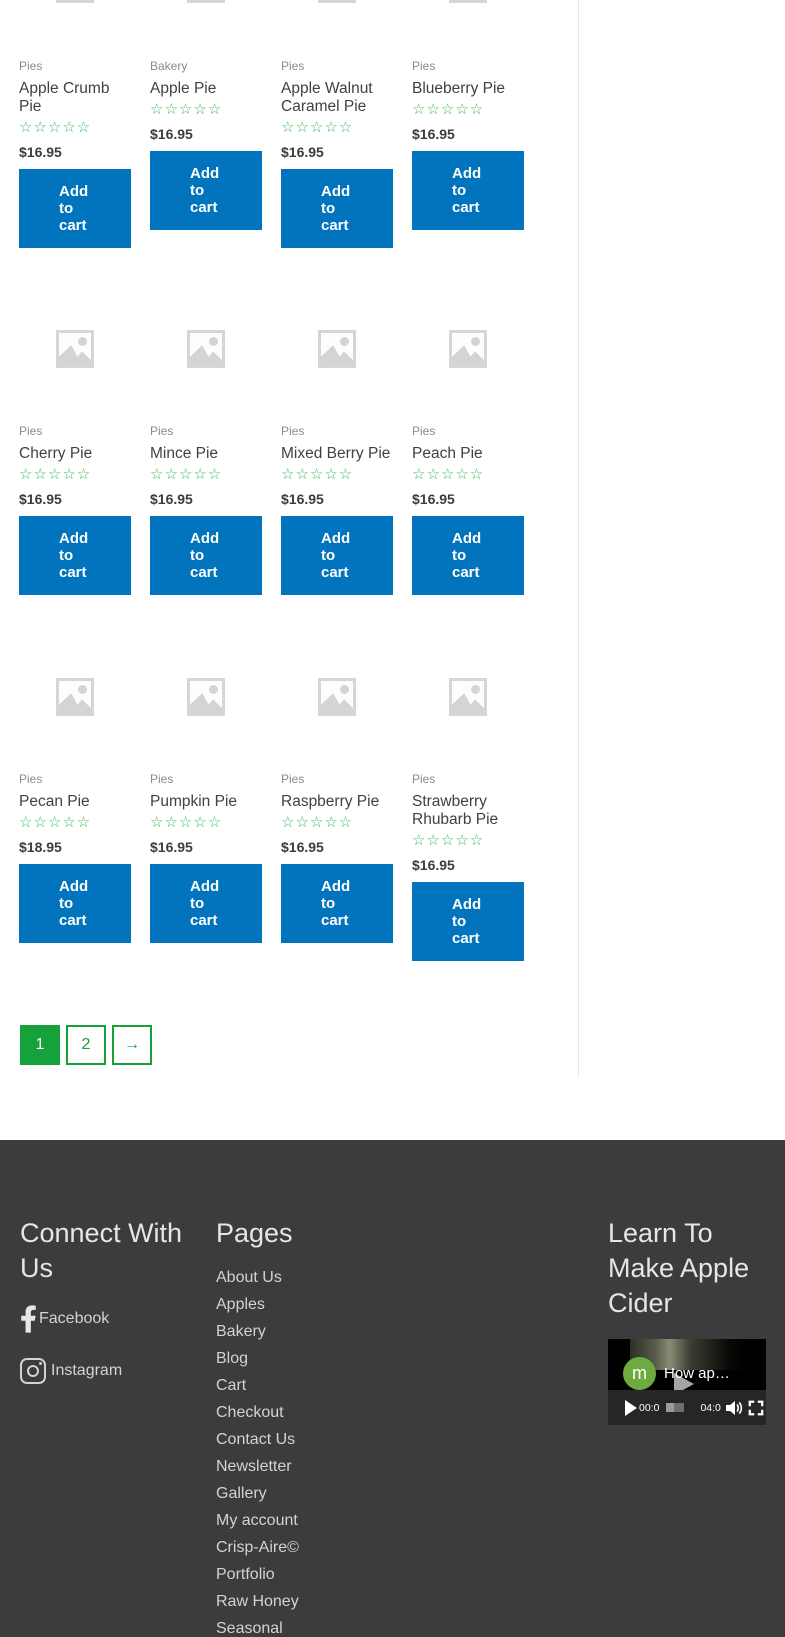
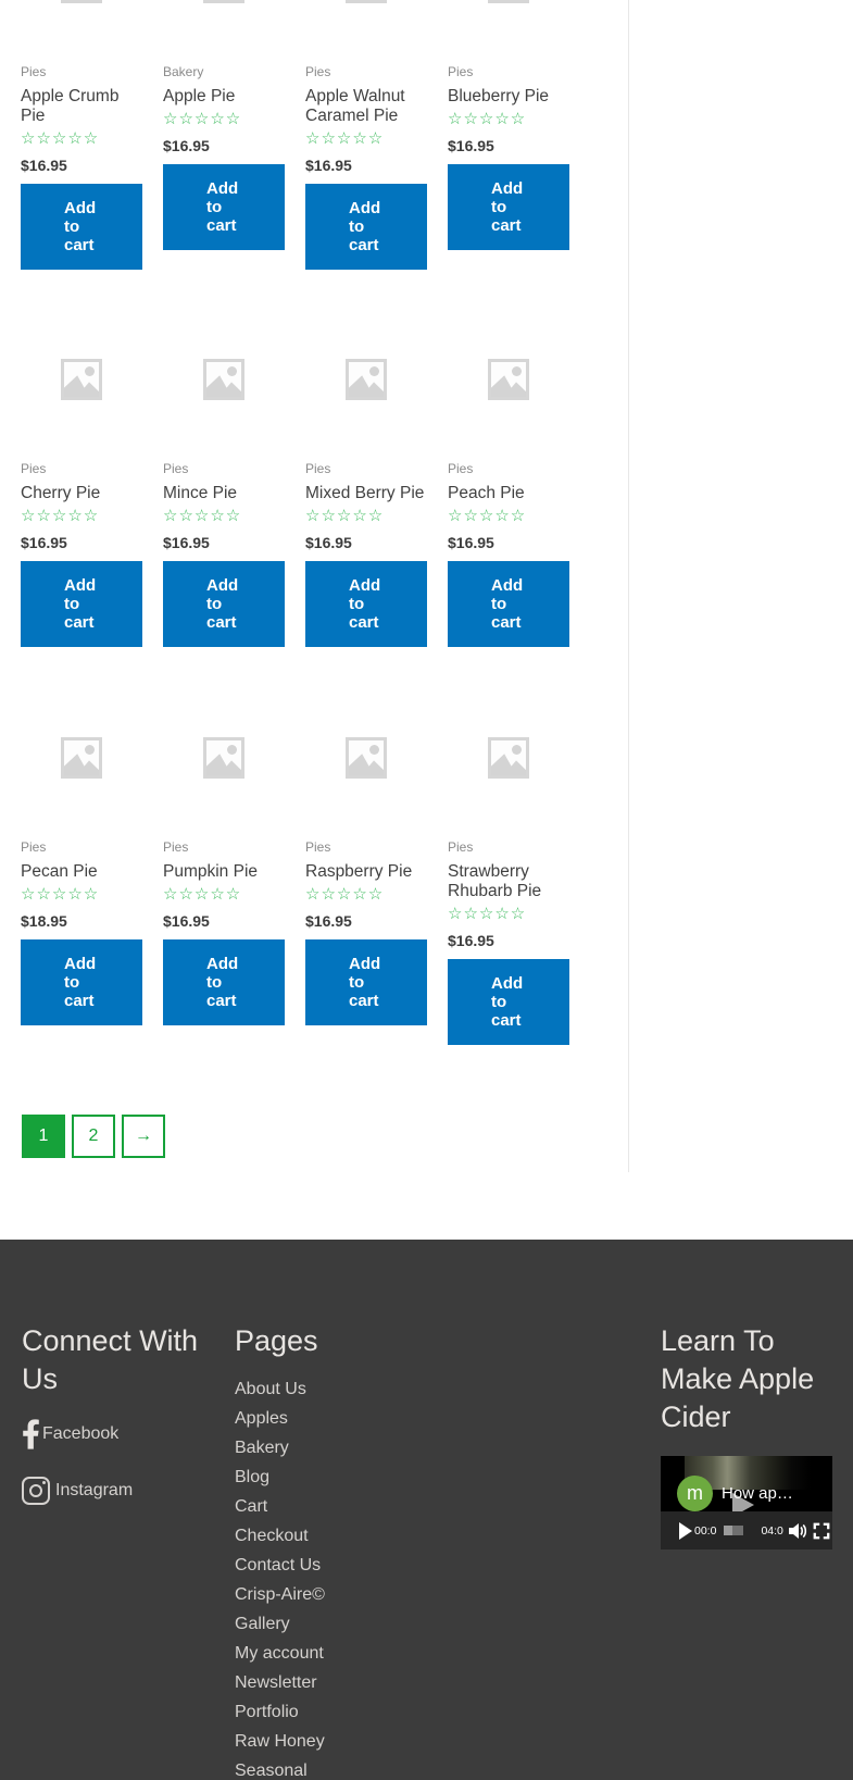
  Pies
  Apple Crumb Pie
  ☆☆☆☆☆
  $16.95
  Add to cart
  Bakery
  Apple Pie
  ☆☆☆☆☆
  $16.95
  Add to cart
  Pies
  Apple Walnut Caramel Pie
  ☆☆☆☆☆
  $16.95
  Add to cart
  Pies
  Blueberry Pie
  ☆☆☆☆☆
  $16.95
  Add to cart
  Pies
  Cherry Pie
  ☆☆☆☆☆
  $16.95
  Add to cart
  Pies
  Mince Pie
  ☆☆☆☆☆
  $16.95
  Add to cart
  Pies
  Mixed Berry Pie
  ☆☆☆☆☆
  $16.95
  Add to cart
  Pies
  Peach Pie
  ☆☆☆☆☆
  $16.95
  Add to cart
  Pies
  Pecan Pie
  ☆☆☆☆☆
  $18.95
  Add to cart
  Pies
  Pumpkin Pie
  ☆☆☆☆☆
  $16.95
  Add to cart
  Pies
  Raspberry Pie
  ☆☆☆☆☆
  $16.95
  Add to cart
  Pies
  Strawberry Rhubarb Pie
  ☆☆☆☆☆
  $16.95
  Add to cart
  1
  2
  →
  Connect With Us
  Facebook
  Instagram
  Pages
  About Us
  Apples
  Bakery
  Blog
  Cart
  Checkout
  Contact Us
- Newsletter
+ Crisp-Aire©
  Gallery
  My account
- Crisp-Aire©
+ Newsletter
  Portfolio
  Raw Honey
  Seasonal
  Learn To Make Apple Cider
  m
  How ap…
  00:0
  04:0
